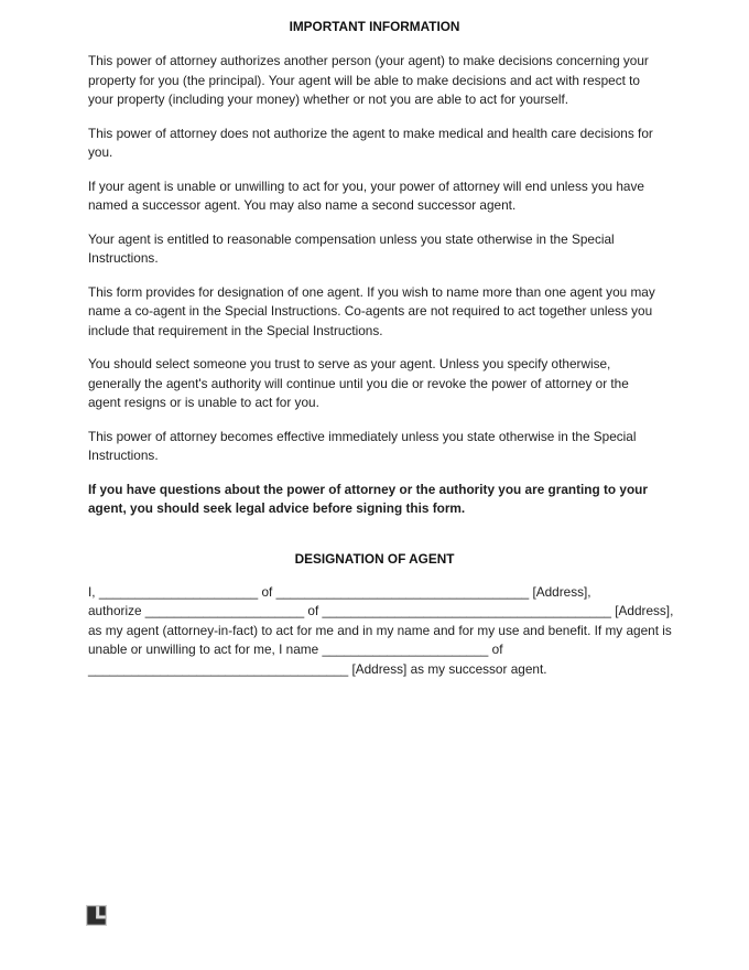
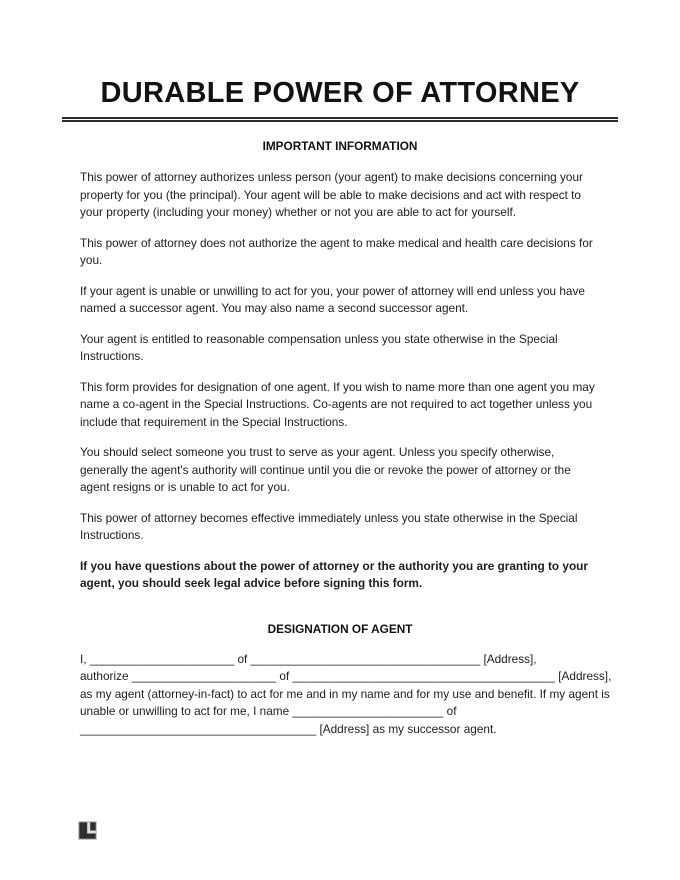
+ DURABLE POWER OF ATTORNEY
  IMPORTANT INFORMATION
- This power of attorney authorizes another person (your agent) to make decisions concerning your property for you (the principal). Your agent will be able to make decisions and act with respect to your property (including your money) whether or not you are able to act for yourself.
+ This power of attorney authorizes unless person (your agent) to make decisions concerning your property for you (the principal). Your agent will be able to make decisions and act with respect to your property (including your money) whether or not you are able to act for yourself.
  This power of attorney does not authorize the agent to make medical and health care decisions for you.
  If your agent is unable or unwilling to act for you, your power of attorney will end unless you have named a successor agent. You may also name a second successor agent.
  Your agent is entitled to reasonable compensation unless you state otherwise in the Special Instructions.
  This form provides for designation of one agent. If you wish to name more than one agent you may name a co-agent in the Special Instructions. Co-agents are not required to act together unless you include that requirement in the Special Instructions.
  You should select someone you trust to serve as your agent. Unless you specify otherwise, generally the agent's authority will continue until you die or revoke the power of attorney or the agent resigns or is unable to act for you.
  This power of attorney becomes effective immediately unless you state otherwise in the Special Instructions.
  If you have questions about the power of attorney or the authority you are granting to your agent, you should seek legal advice before signing this form.
  DESIGNATION OF AGENT
  I, ______________________ of ___________________________________ [Address],
  authorize ______________________ of ________________________________________ [Address],
  as my agent (attorney-in-fact) to act for me and in my name and for my use and benefit. If my agent is
  unable or unwilling to act for me, I name _______________________ of
  ____________________________________ [Address] as my successor agent.
